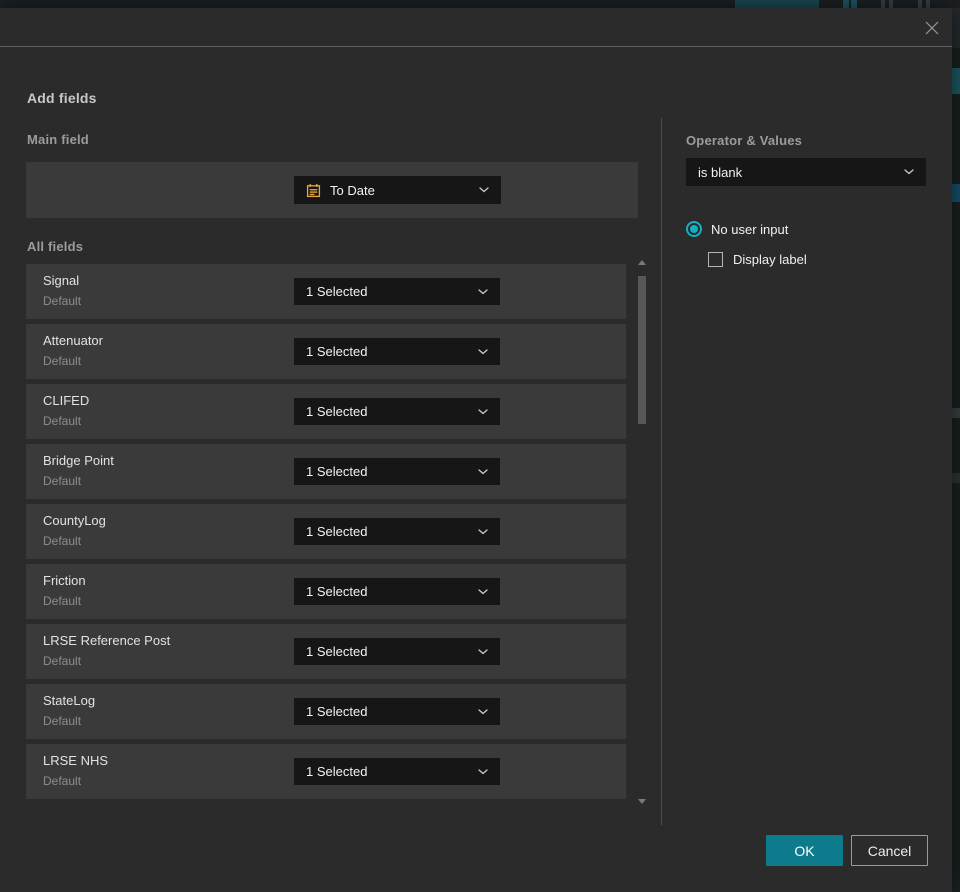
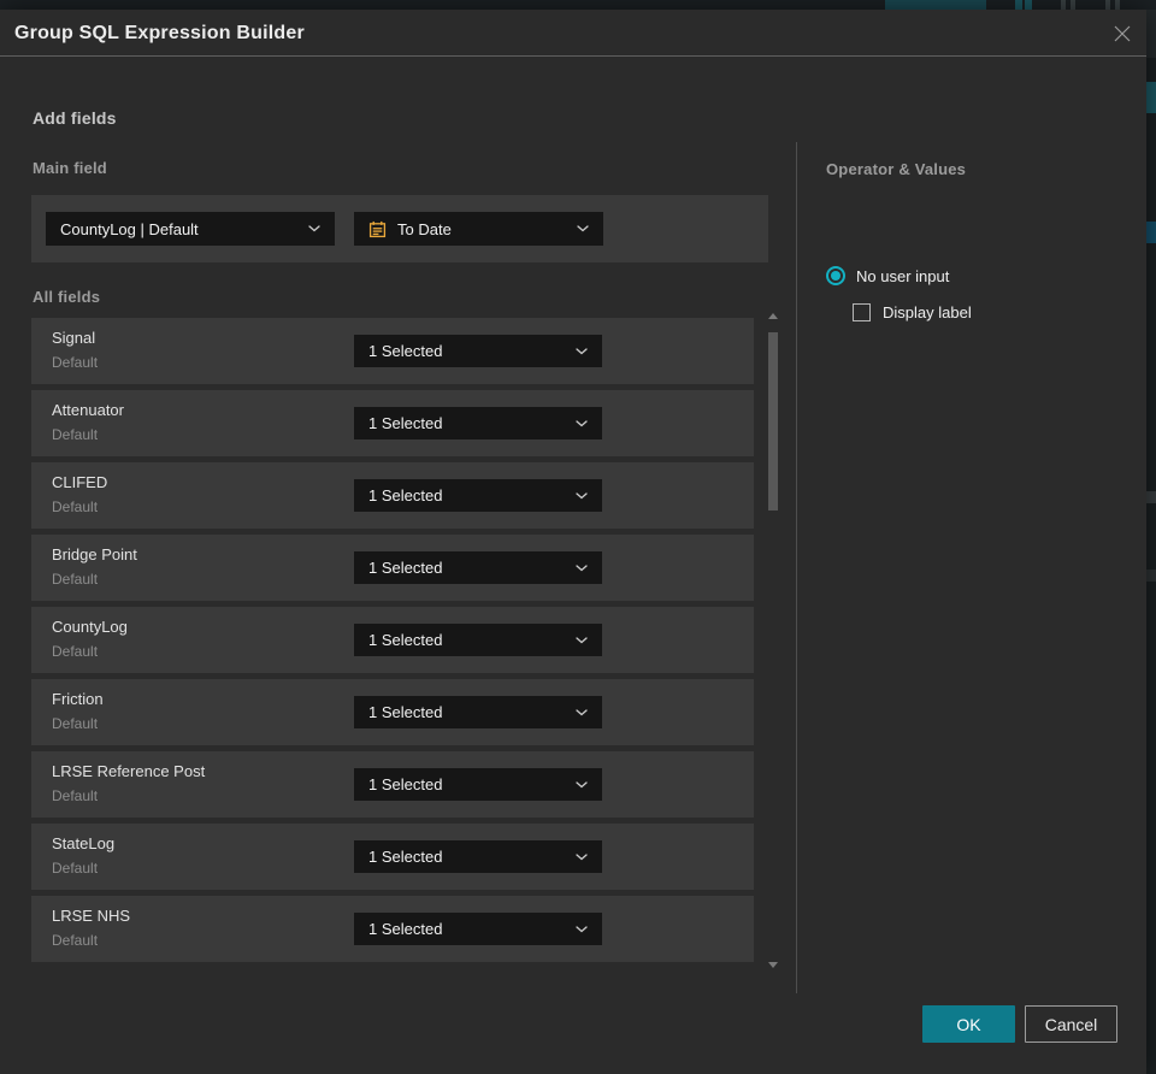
+ Group SQL Expression Builder
  Add fields
  Main field
+ CountyLog | Default
  To Date
  All fields
  Signal
  Default
  1 Selected
  Attenuator
  Default
  1 Selected
  CLIFED
  Default
  1 Selected
  Bridge Point
  Default
  1 Selected
  CountyLog
  Default
  1 Selected
  Friction
  Default
  1 Selected
  LRSE Reference Post
  Default
  1 Selected
  StateLog
  Default
  1 Selected
  LRSE NHS
  Default
  1 Selected
  Operator & Values
- is blank
  No user input
  Display label
  OK
  Cancel
